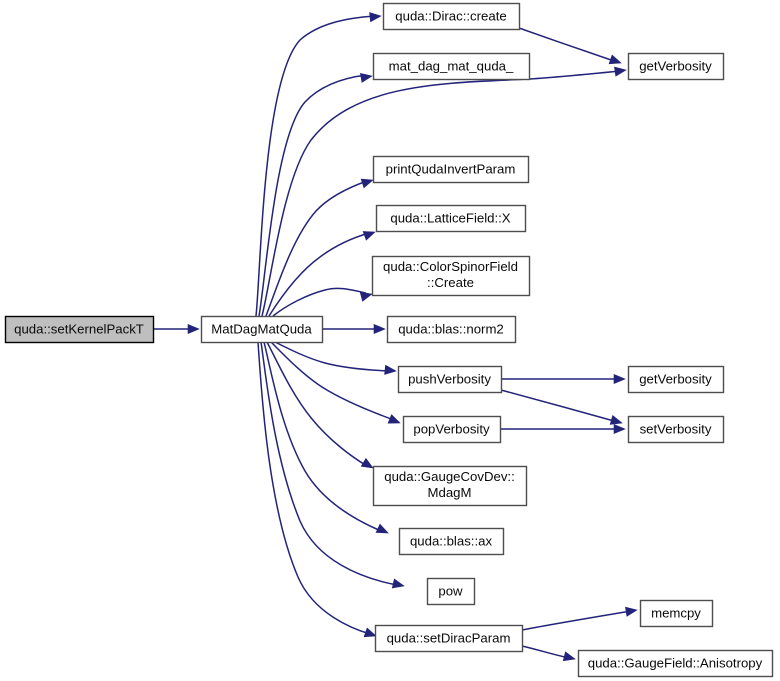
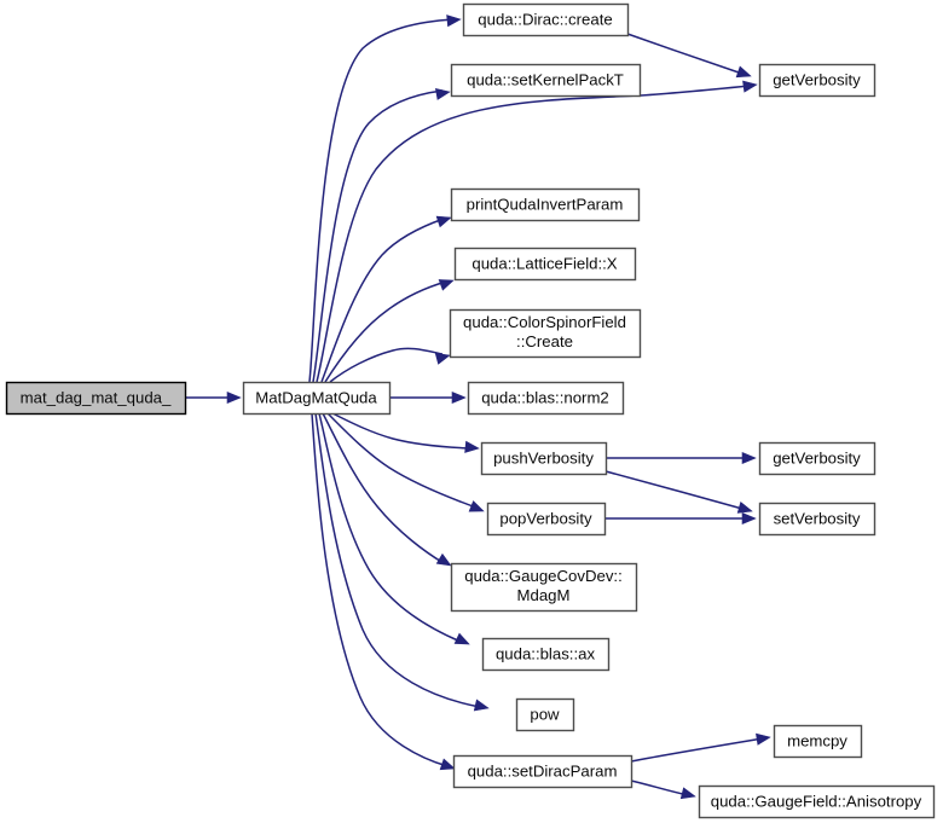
- quda::setKernelPackT
+ mat_dag_mat_quda_
  MatDagMatQuda
  quda::Dirac::create
  getVerbosity
- mat_dag_mat_quda_
+ quda::setKernelPackT
  printQudaInvertParam
  quda::LatticeField::X
  quda::ColorSpinorField
  ::Create
  quda::blas::norm2
  pushVerbosity
  getVerbosity
  popVerbosity
  setVerbosity
  quda::GaugeCovDev::
  MdagM
  quda::blas::ax
  pow
  quda::setDiracParam
  memcpy
  quda::GaugeField::Anisotropy
